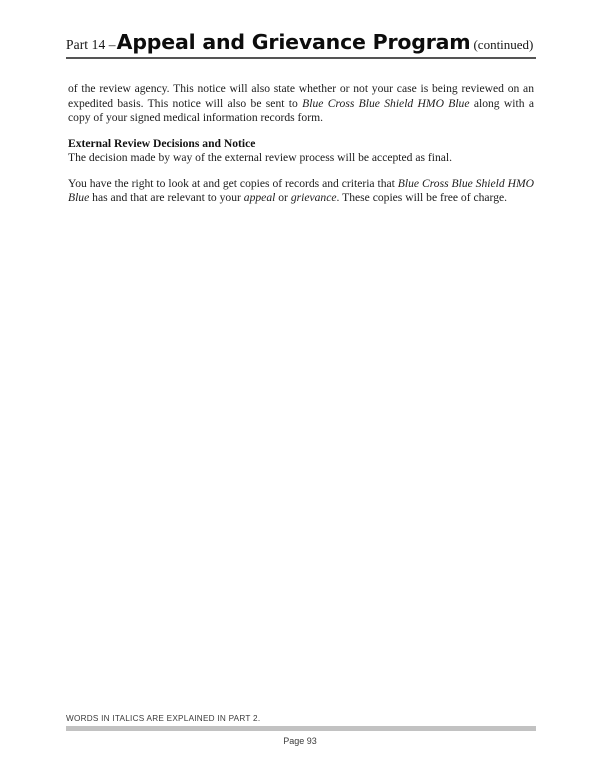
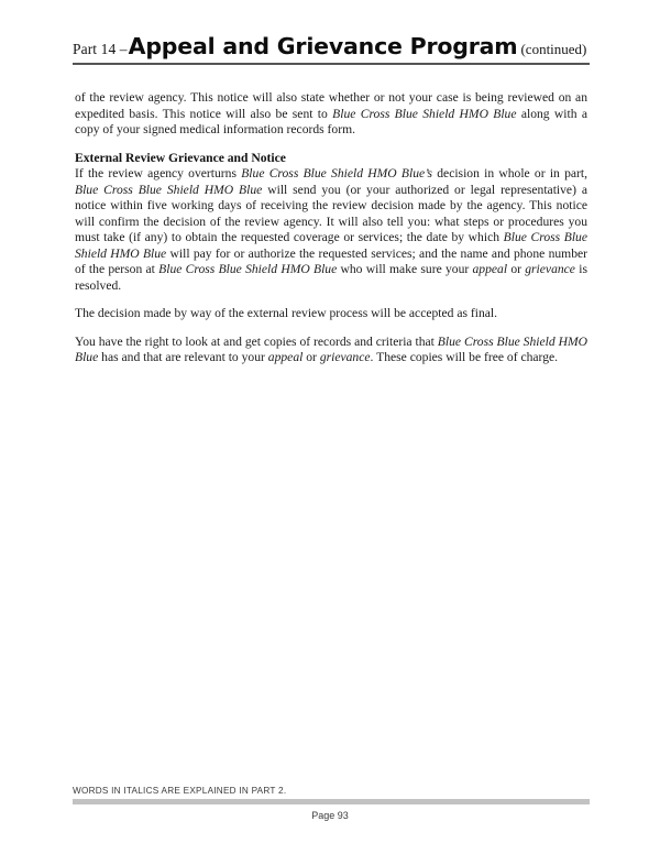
  Part 14 –Appeal and Grievance Program (continued)
  of the review agency. This notice will also state whether or not your case is being reviewed on an expedited basis. This notice will also be sent to Blue Cross Blue Shield HMO Blue along with a copy of your signed medical information records form.
- External Review Decisions and Notice
+ External Review Grievance and Notice
+ If the review agency overturns Blue Cross Blue Shield HMO Blue’s decision in whole or in part, Blue Cross Blue Shield HMO Blue will send you (or your authorized or legal representative) a notice within five working days of receiving the review decision made by the agency. This notice will confirm the decision of the review agency. It will also tell you: what steps or procedures you must take (if any) to obtain the requested coverage or services; the date by which Blue Cross Blue Shield HMO Blue will pay for or authorize the requested services; and the name and phone number of the person at Blue Cross Blue Shield HMO Blue who will make sure your appeal or grievance is resolved.
  The decision made by way of the external review process will be accepted as final.
  You have the right to look at and get copies of records and criteria that Blue Cross Blue Shield HMO Blue has and that are relevant to your appeal or grievance. These copies will be free of charge.
  WORDS IN ITALICS ARE EXPLAINED IN PART 2.
  Page 93
